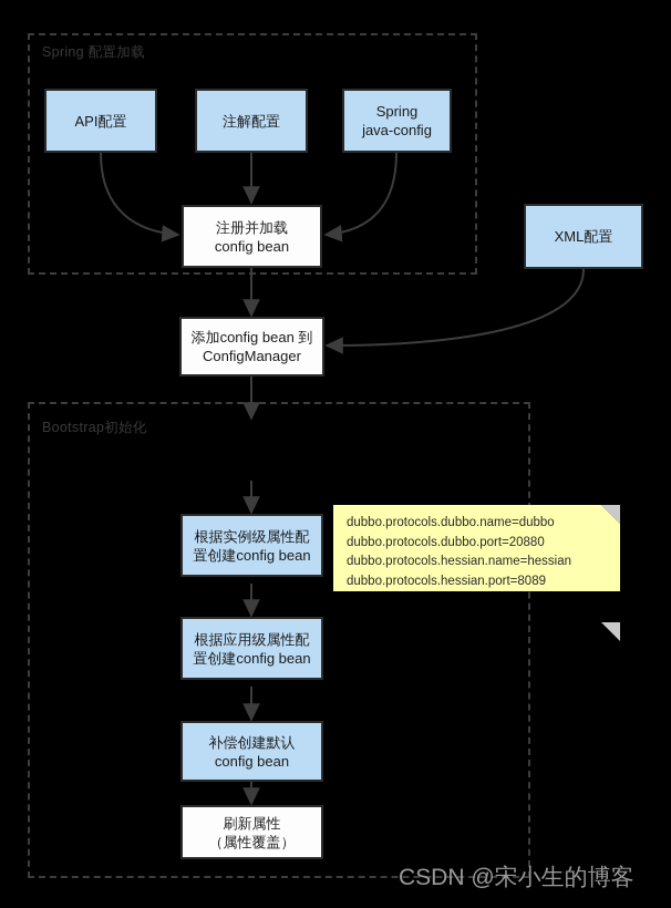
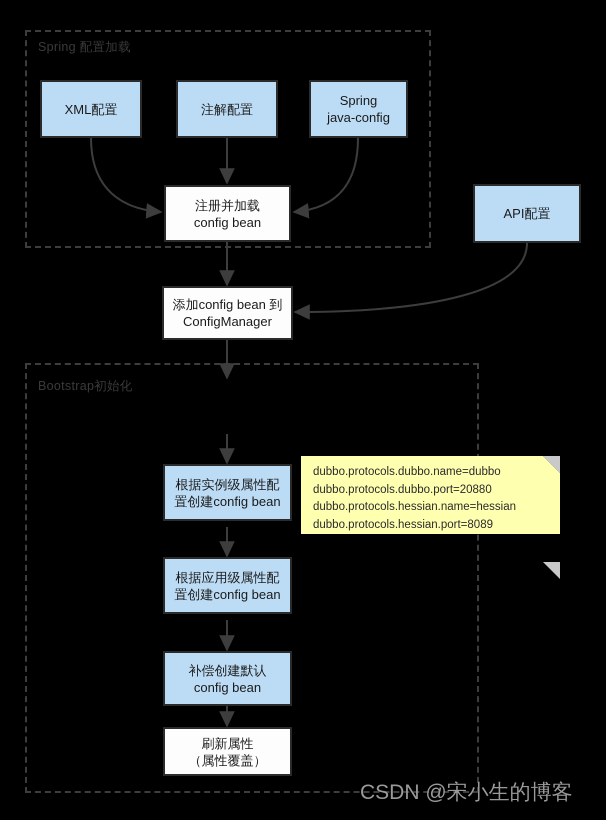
  Spring 配置加载
  Bootstrap初始化
- API配置
+ XML配置
  注解配置
  Spring
  java-config
- XML配置
+ API配置
  注册并加载
  config bean
  添加config bean 到
  ConfigManager
  根据实例级属性配
  置创建config bean
  根据应用级属性配
  置创建config bean
  补偿创建默认
  config bean
  刷新属性
  （属性覆盖）
  dubbo.protocols.dubbo.name=dubbo
  dubbo.protocols.dubbo.port=20880
  dubbo.protocols.hessian.name=hessian
  dubbo.protocols.hessian.port=8089
  CSDN @宋小生的博客
